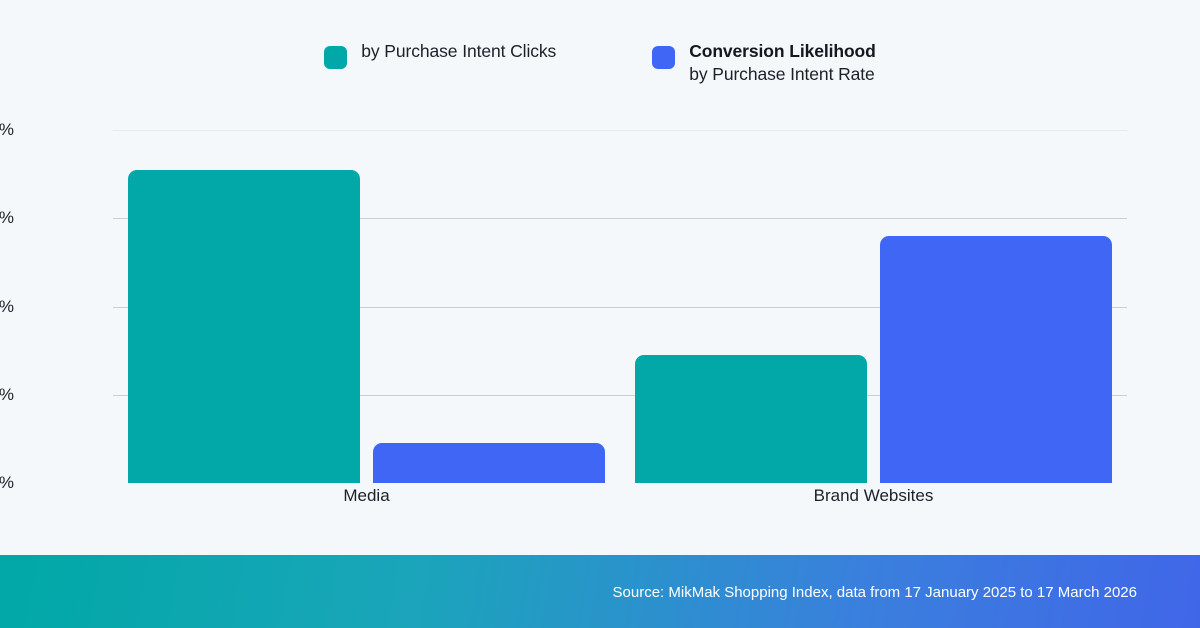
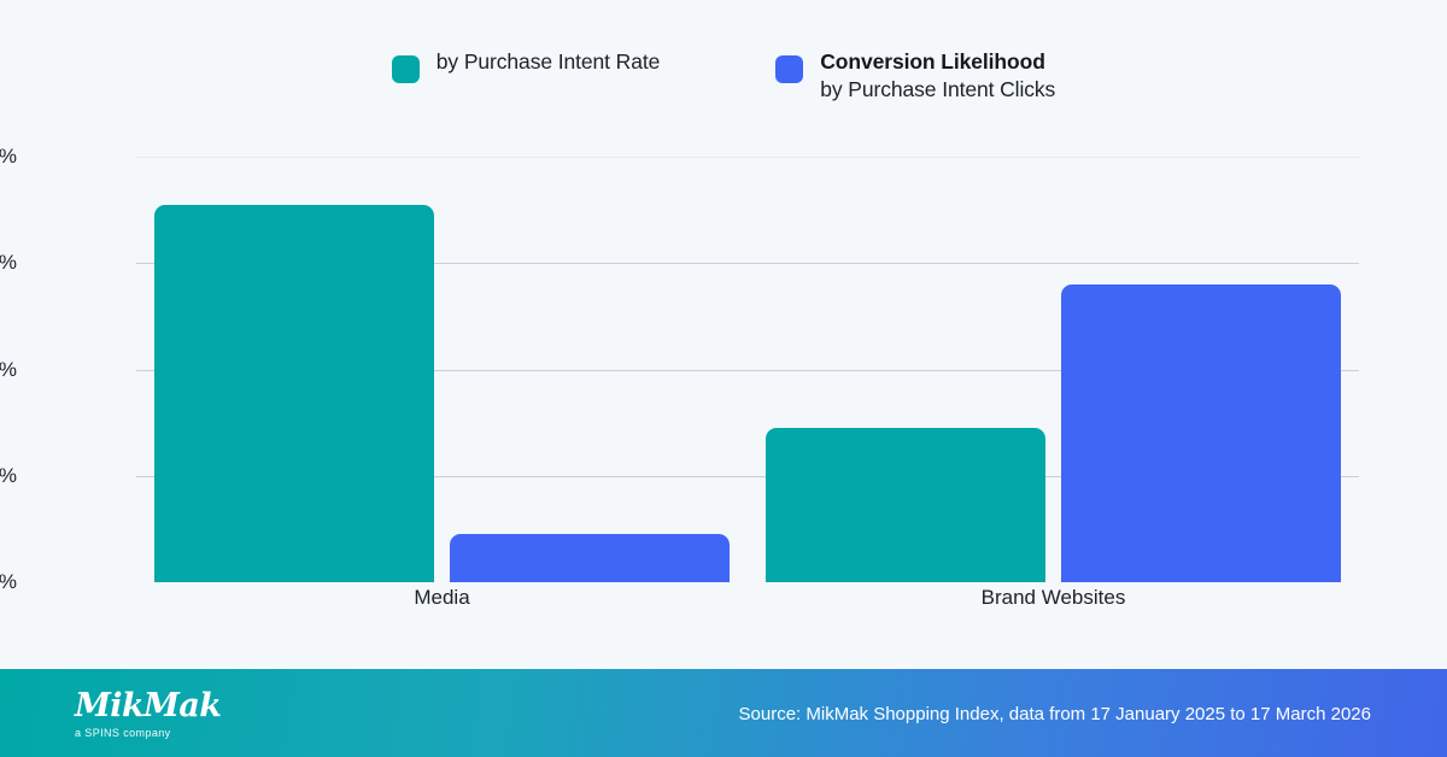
- by Purchase Intent Clicks
+ by Purchase Intent Rate
  Conversion Likelihood
- by Purchase Intent Rate
+ by Purchase Intent Clicks
  Media
  Brand Websites
+ MikMak
+ a SPINS company
  Source: MikMak Shopping Index, data from 17 January 2025 to 17 March 2026
